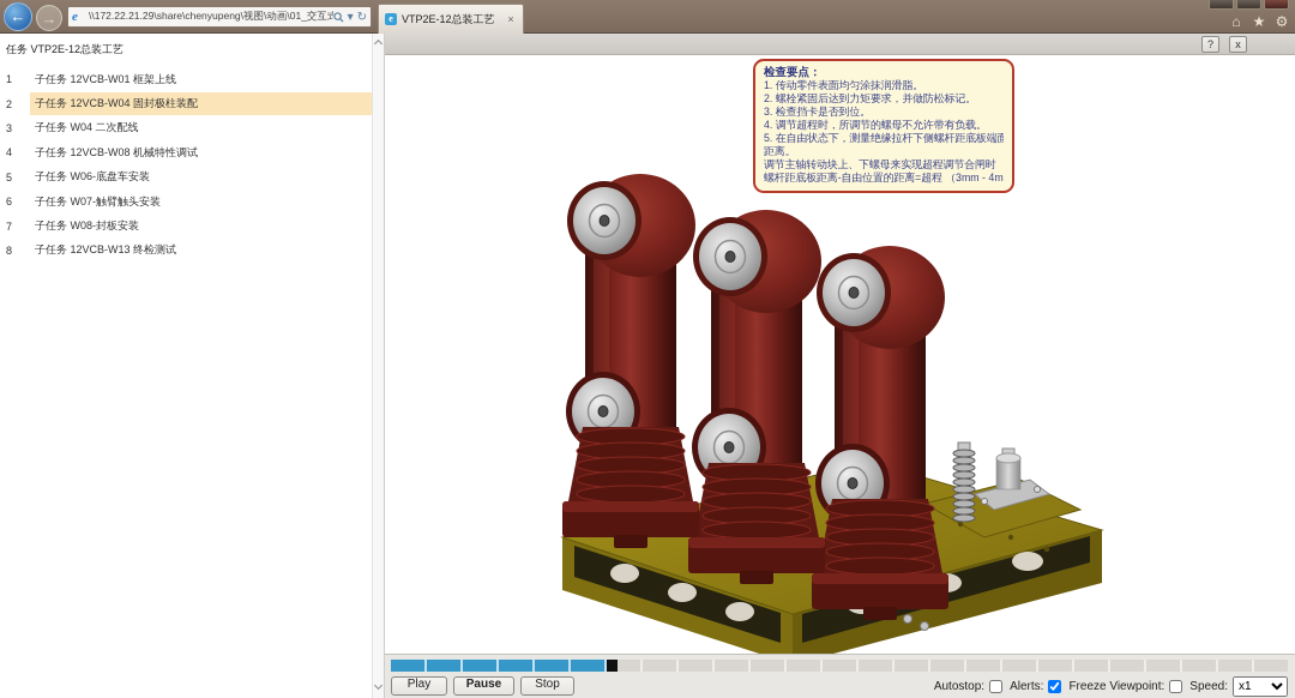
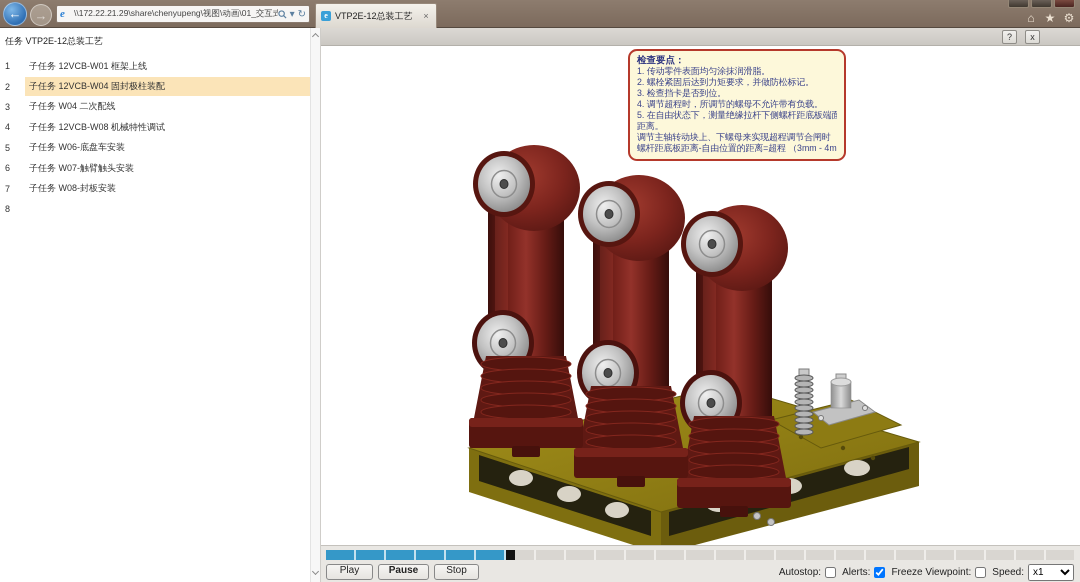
  ←
  →
  e
  \\172.22.21.29\share\chenyupeng\视图\动画\01_交互式
  ▾
  ↻
  e
  VTP2E-12总装工艺
  ×
  ⌂
  ★
  ⚙
  任务 VTP2E-12总装工艺
  1
  子任务 12VCB-W01 框架上线
  2
  子任务 12VCB-W04 固封极柱装配
  3
  子任务 W04 二次配线
  4
  子任务 12VCB-W08 机械特性调试
  5
  子任务 W06-底盘车安装
  6
  子任务 W07-触臂触头安装
  7
  子任务 W08-封板安装
  8
- 子任务 12VCB-W13 终检测试
  ?
  x
  检查要点：
  1. 传动零件表面均匀涂抹润滑脂。
  2. 螺栓紧固后达到力矩要求，并做防松标记。
  3. 检查挡卡是否到位。
  4. 调节超程时，所调节的螺母不允许带有负载。
  5. 在自由状态下，测量绝缘拉杆下侧螺杆距底板端面
  距离。
  调节主轴转动块上、下螺母来实现超程调节合闸时
  螺杆距底板距离-自由位置的距离=超程 （3mm - 4m
  Play
  Pause
  Stop
  Autostop:
  Alerts:
  Freeze Viewpoint:
  Speed:
  x1
